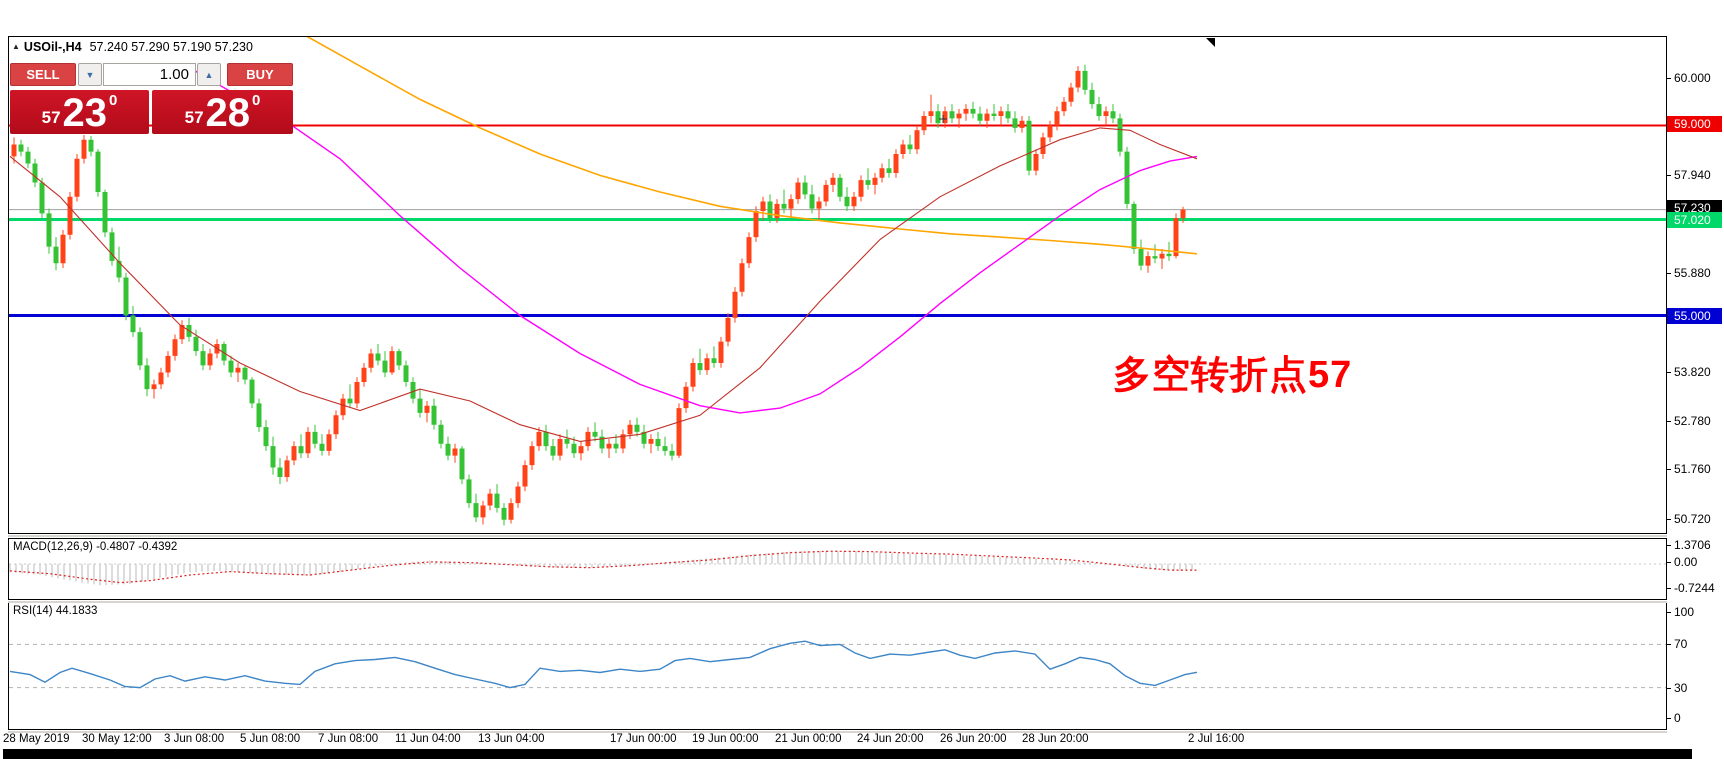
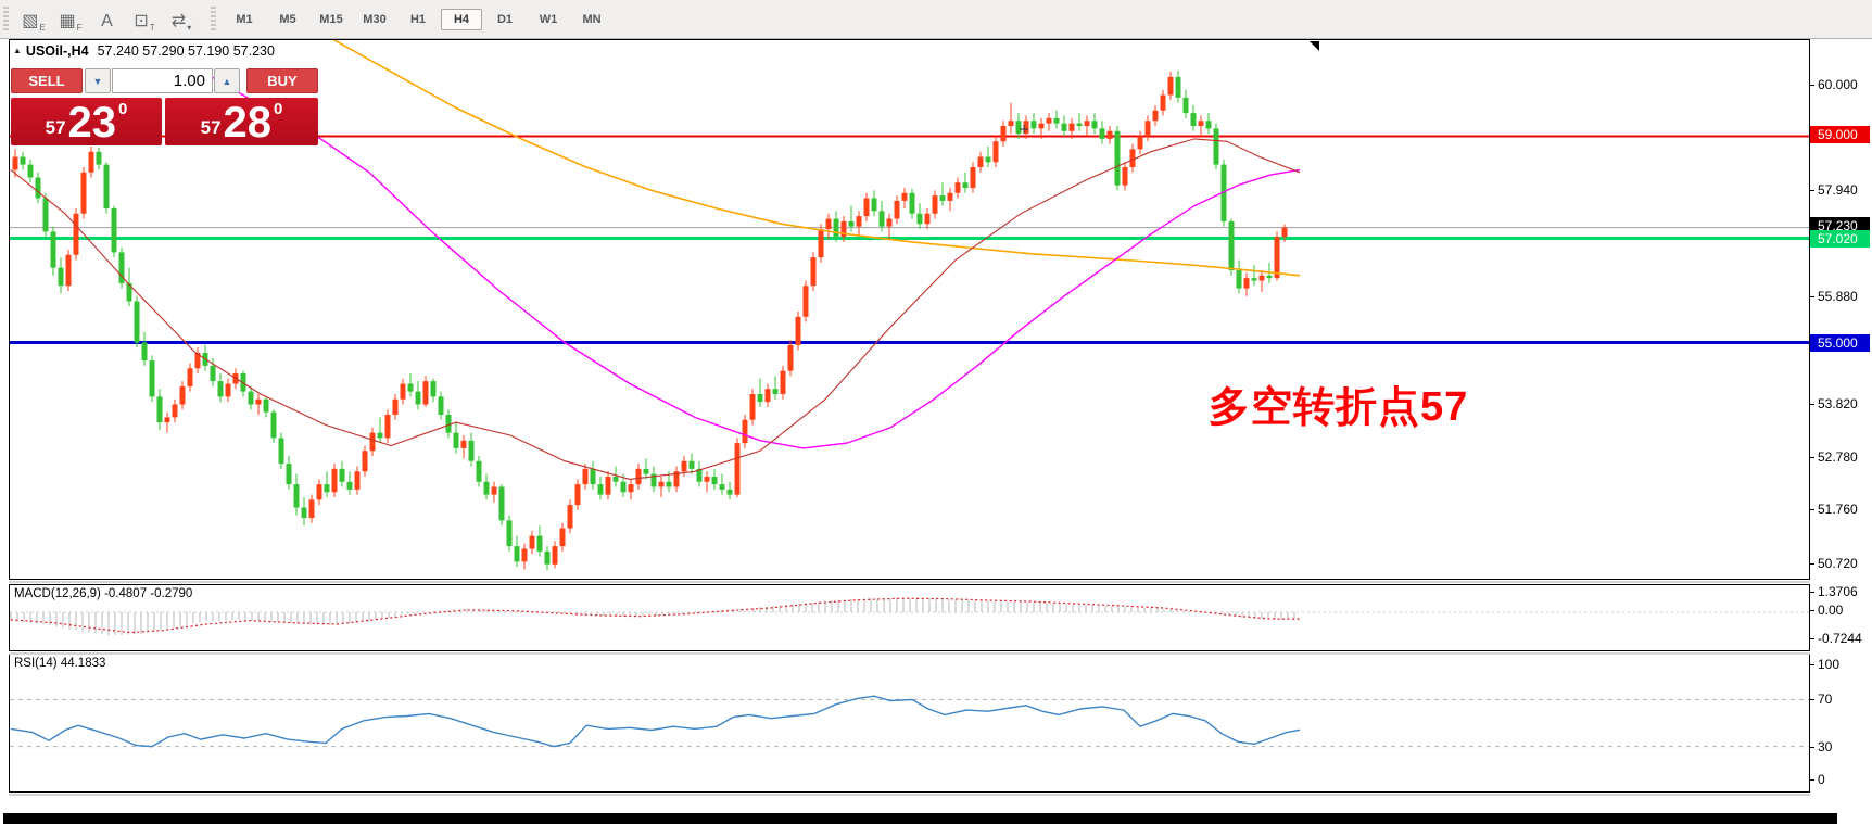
+ ▧
+ E
+ ▦
+ F
+ A
+ ⊡
+ T
+ ⇄
+ ▾
+ M1
+ M5
+ M15
+ M30
+ H1
+ H4
+ D1
+ W1
+ MN
  ▲ USOil-,H4 57.240 57.290 57.190 57.230
  SELL
  ▼
  1.00
  ▲
  BUY
  57
  23
  0
  57
  28
  0
  多空转折点57
- MACD(12,26,9) -0.4807 -0.4392
+ MACD(12,26,9) -0.4807 -0.2790
  RSI(14) 44.1833
  60.000
  59.000
  57.940
  57.230
  57.020
  55.880
  55.000
  53.820
  52.780
  51.760
  50.720
  1.3706
  0.00
  -0.7244
  100
  70
  30
  0
- 28 May 2019
- 30 May 12:00
- 3 Jun 08:00
- 5 Jun 08:00
- 7 Jun 08:00
- 11 Jun 04:00
- 13 Jun 04:00
- 17 Jun 00:00
- 19 Jun 00:00
- 21 Jun 00:00
- 24 Jun 20:00
- 26 Jun 20:00
- 28 Jun 20:00
- 2 Jul 16:00
